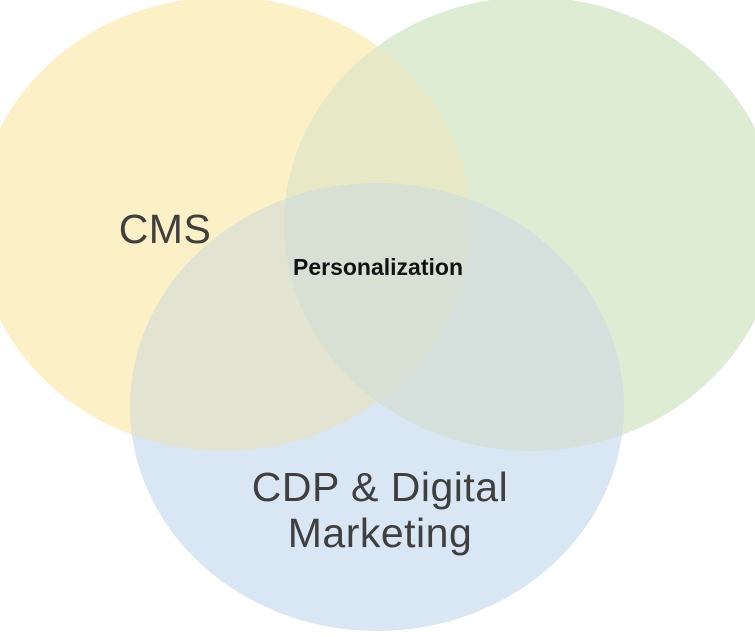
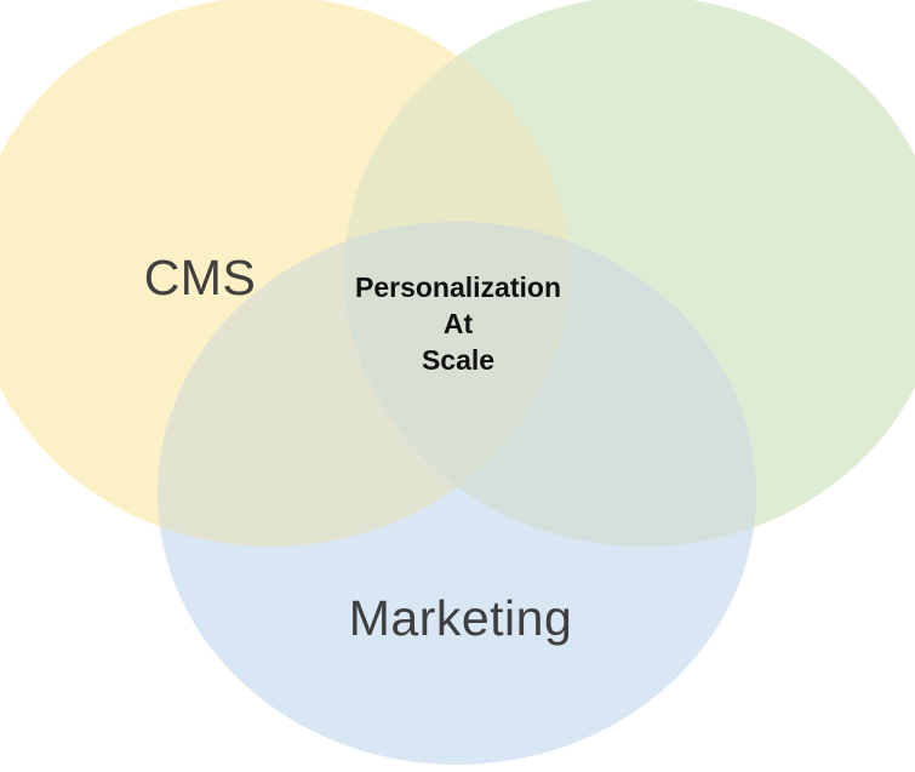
  CMS
- CDP & Digital
  Marketing
  Personalization
+ At
+ Scale
